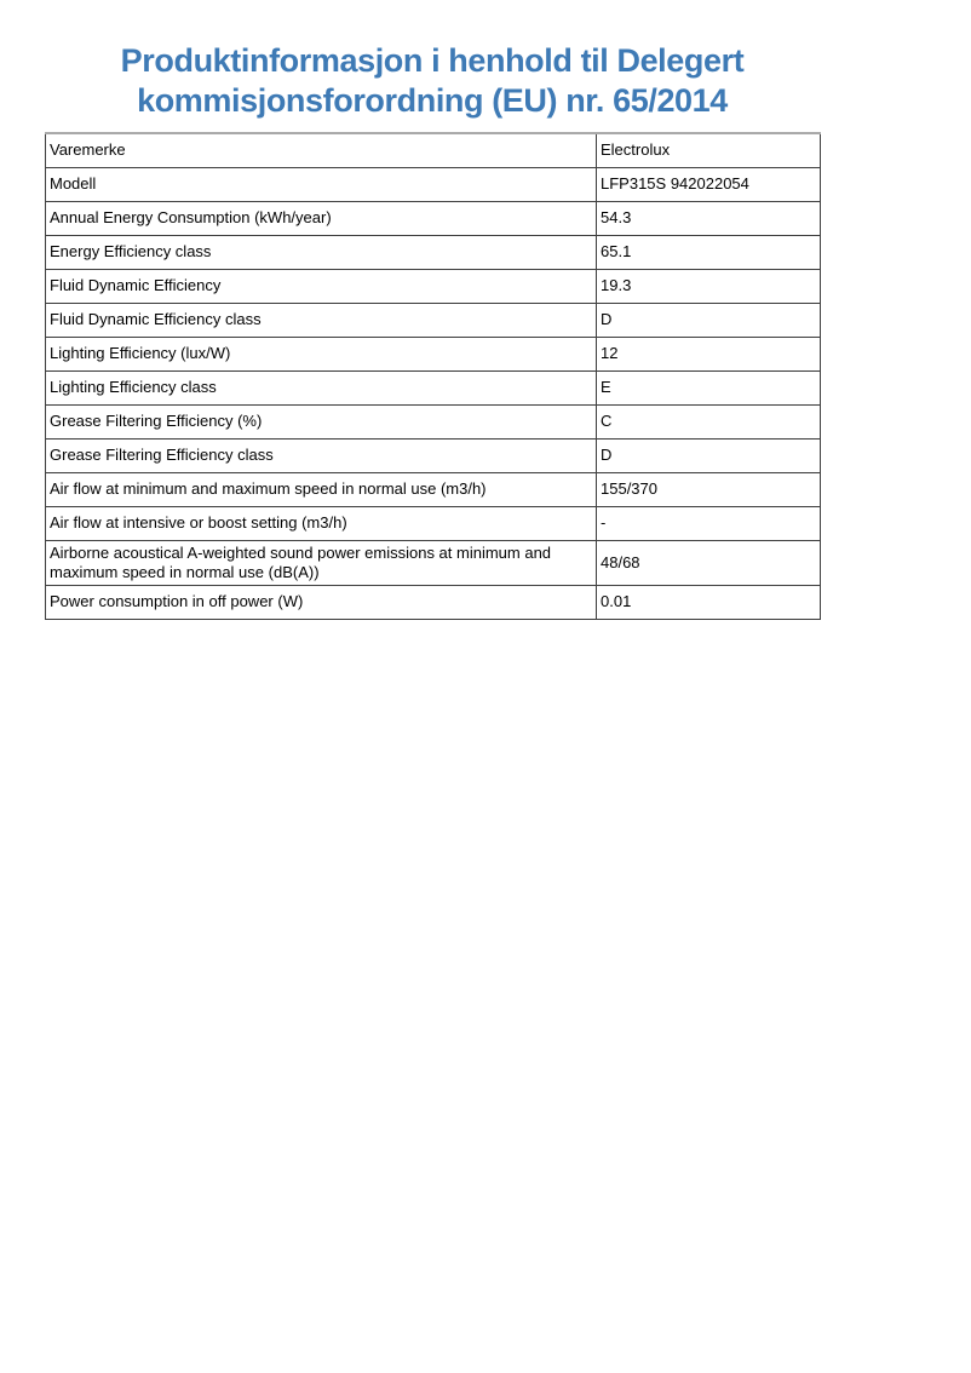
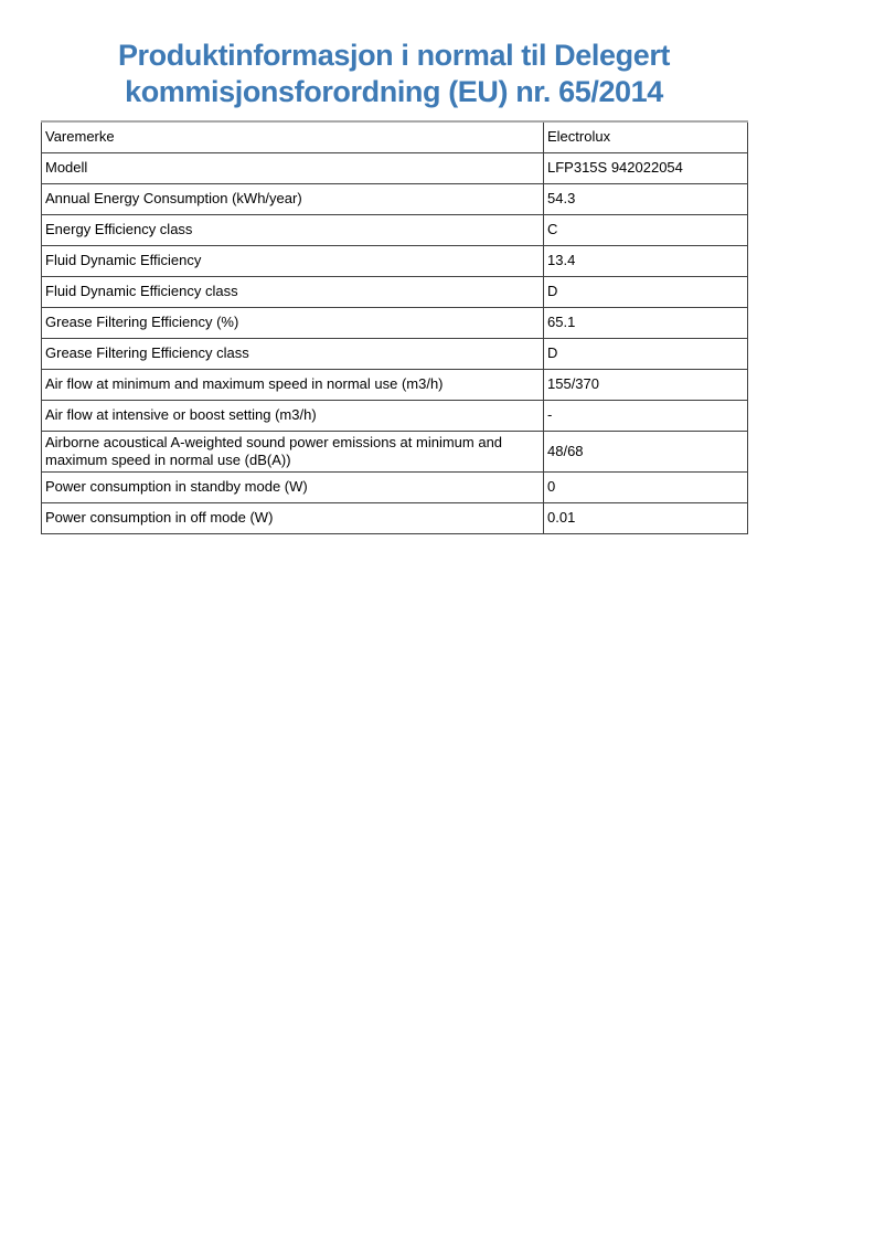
- Produktinformasjon i henhold til Delegert
+ Produktinformasjon i normal til Delegert
  kommisjonsforordning (EU) nr. 65/2014
  Varemerke	Electrolux
  Modell	LFP315S 942022054
  Annual Energy Consumption (kWh/year)	54.3
- Energy Efficiency class	65.1
+ Energy Efficiency class	C
- Fluid Dynamic Efficiency	19.3
+ Fluid Dynamic Efficiency	13.4
  Fluid Dynamic Efficiency class	D
- Lighting Efficiency (lux/W)	12
- Lighting Efficiency class	E
- Grease Filtering Efficiency (%)	C
+ Grease Filtering Efficiency (%)	65.1
  Grease Filtering Efficiency class	D
  Air flow at minimum and maximum speed in normal use (m3/h)	155/370
  Air flow at intensive or boost setting (m3/h)	-
  Airborne acoustical A-weighted sound power emissions at minimum and maximum speed in normal use (dB(A))	48/68
+ Power consumption in standby mode (W)	0
- Power consumption in off power (W)	0.01
+ Power consumption in off mode (W)	0.01
